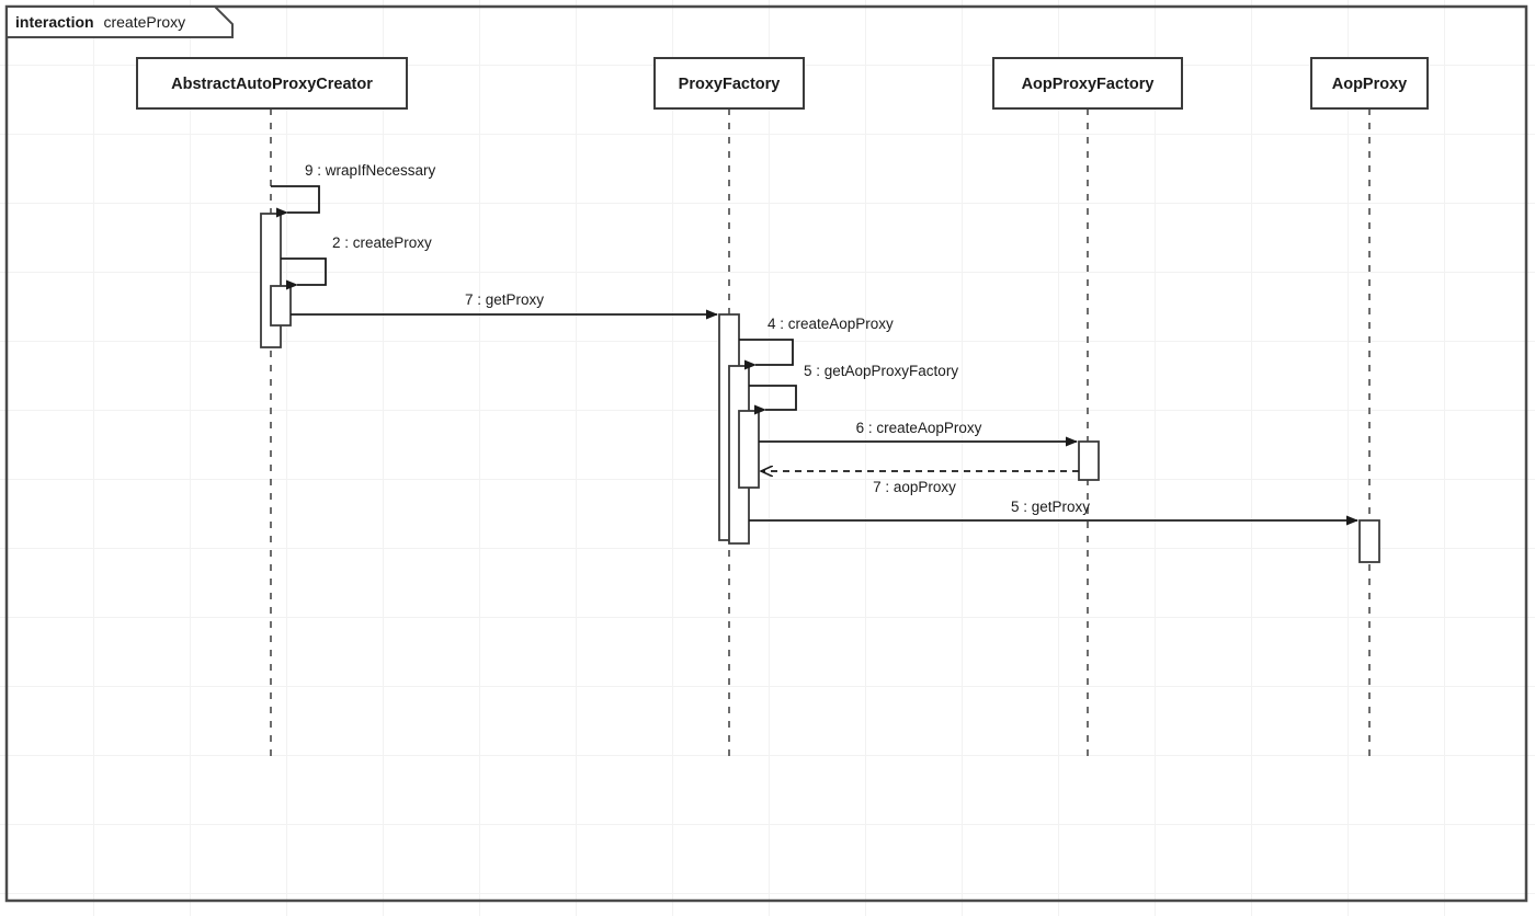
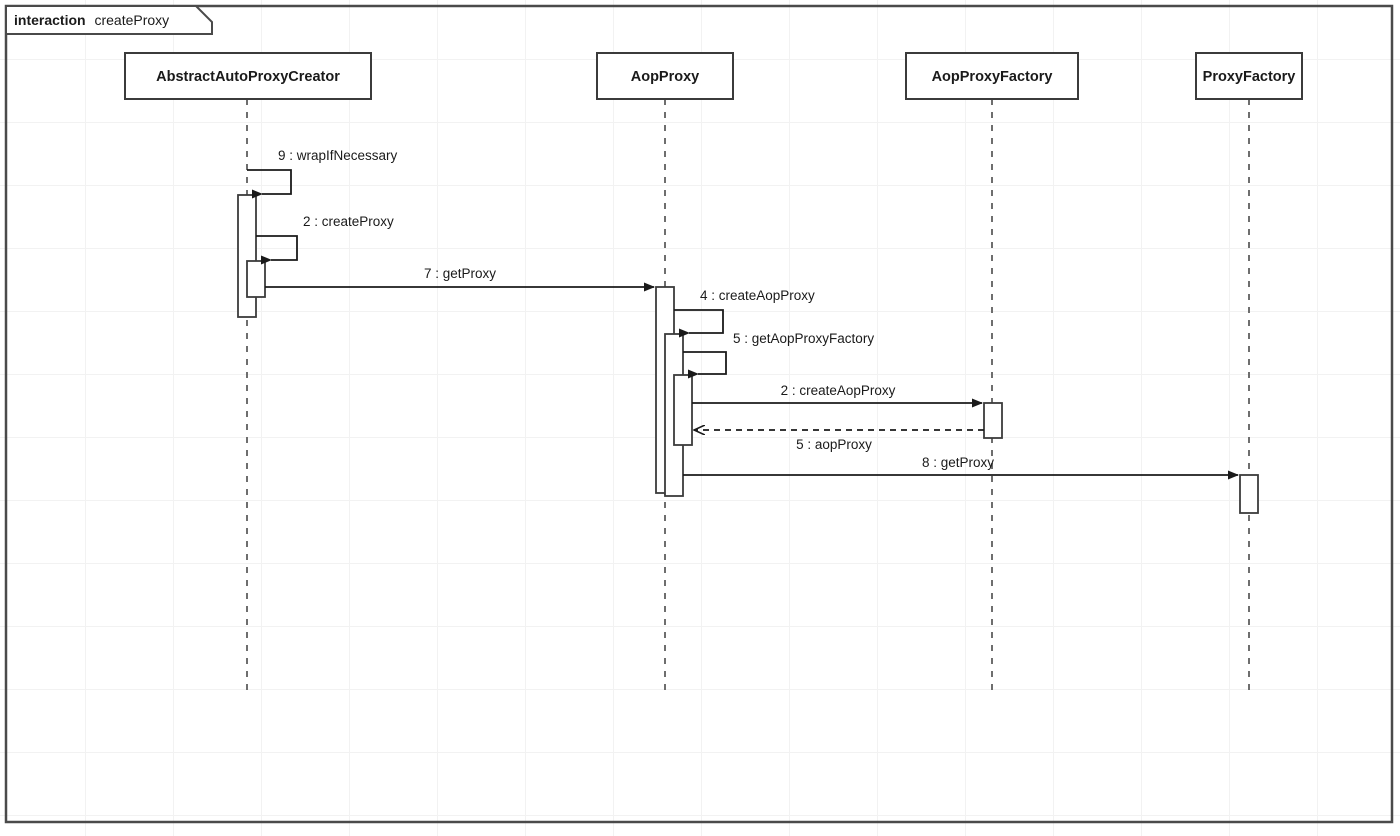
  interaction createProxy
  AbstractAutoProxyCreator
- ProxyFactory
+ AopProxy
  AopProxyFactory
- AopProxy
+ ProxyFactory
  9 : wrapIfNecessary
  2 : createProxy
  7 : getProxy
  4 : createAopProxy
  5 : getAopProxyFactory
- 6 : createAopProxy
+ 2 : createAopProxy
- 7 : aopProxy
+ 5 : aopProxy
- 5 : getProxy
+ 8 : getProxy
